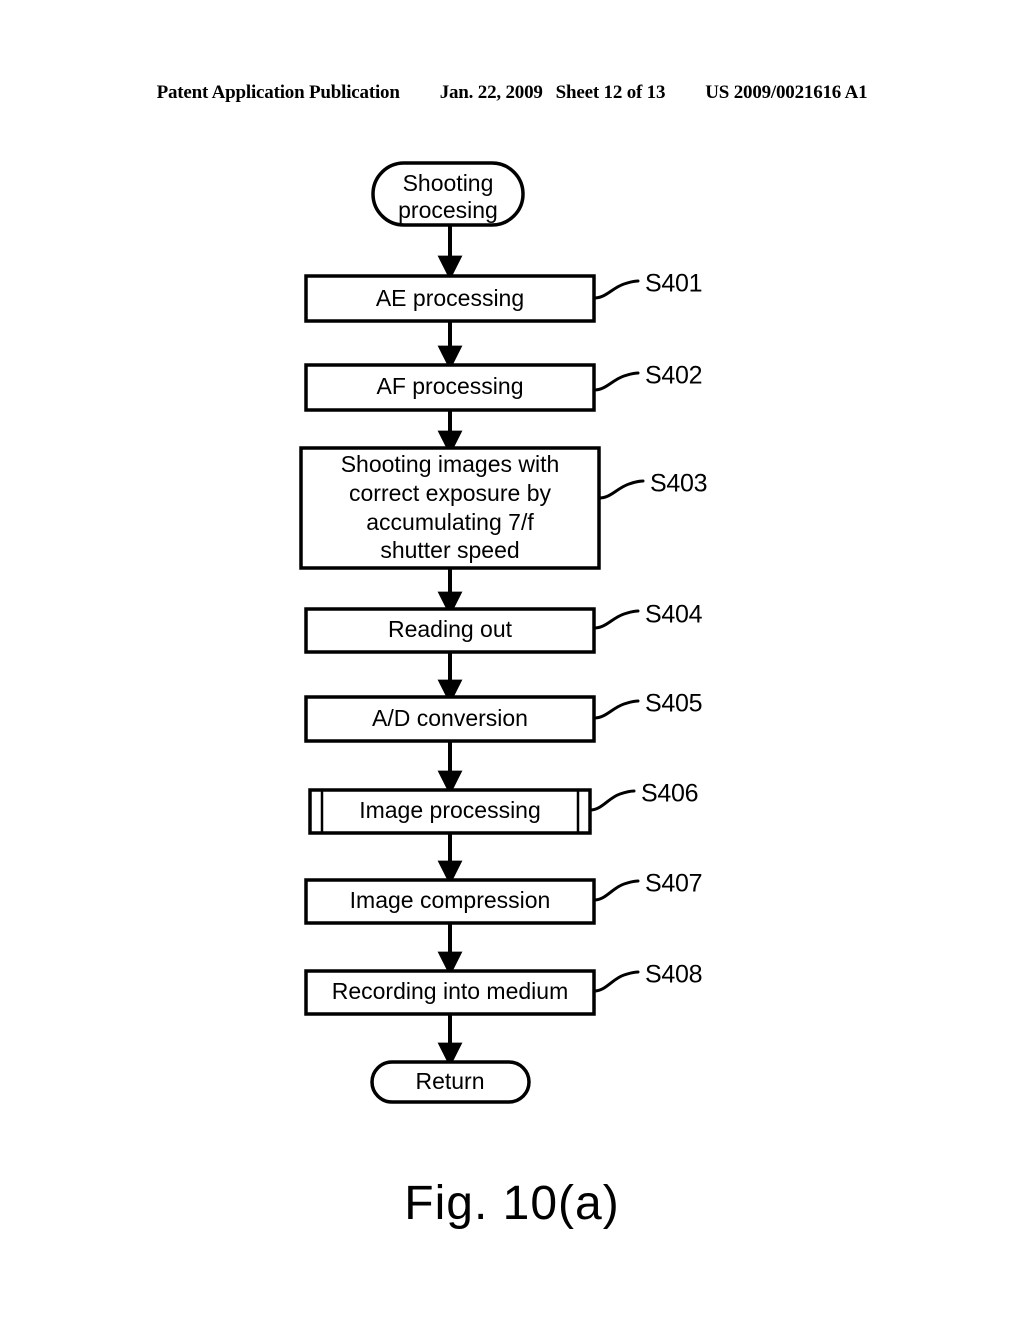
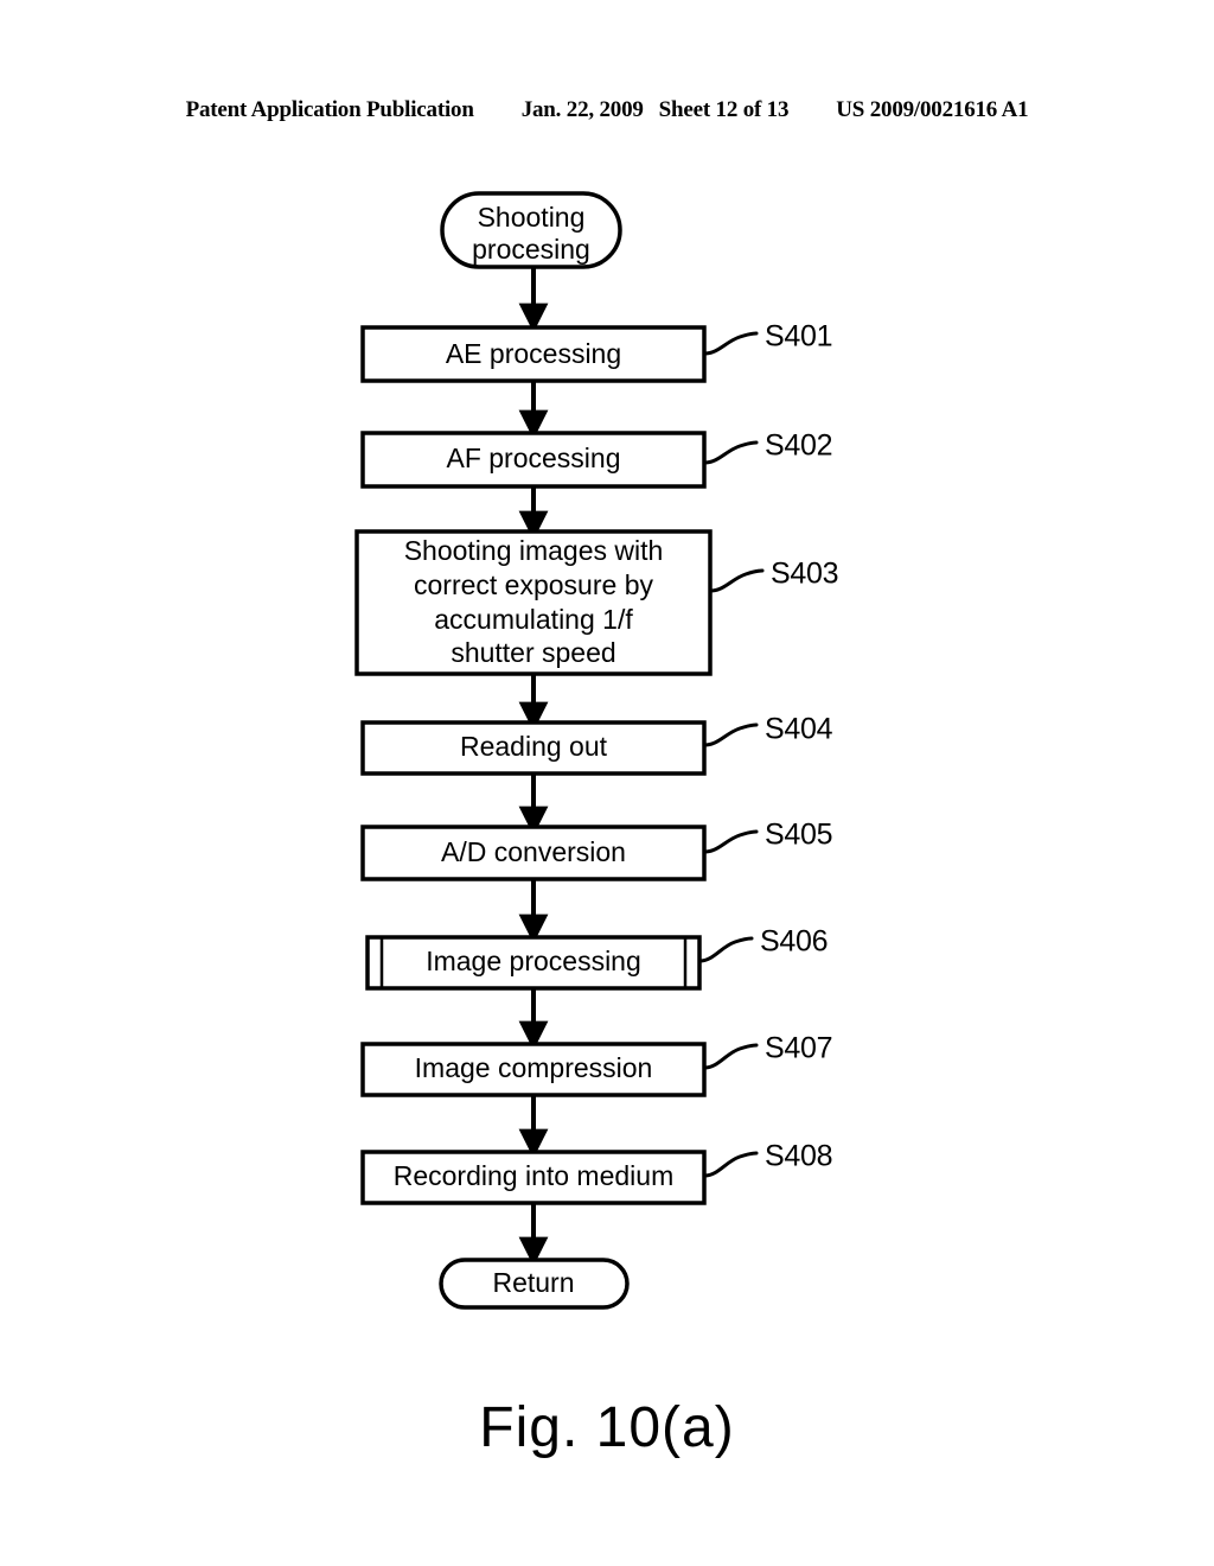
  Patent Application Publication
  Jan. 22, 2009
  Sheet 12 of 13
  US 2009/0021616 A1
  Shooting
  procesing
  AE processing
  S401
  AF processing
  S402
  Shooting images with
  correct exposure by
- accumulating 7/f
+ accumulating 1/f
  shutter speed
  S403
  Reading out
  S404
  A/D conversion
  S405
  Image processing
  S406
  Image compression
  S407
  Recording into medium
  S408
  Return
  Fig. 10(a)
